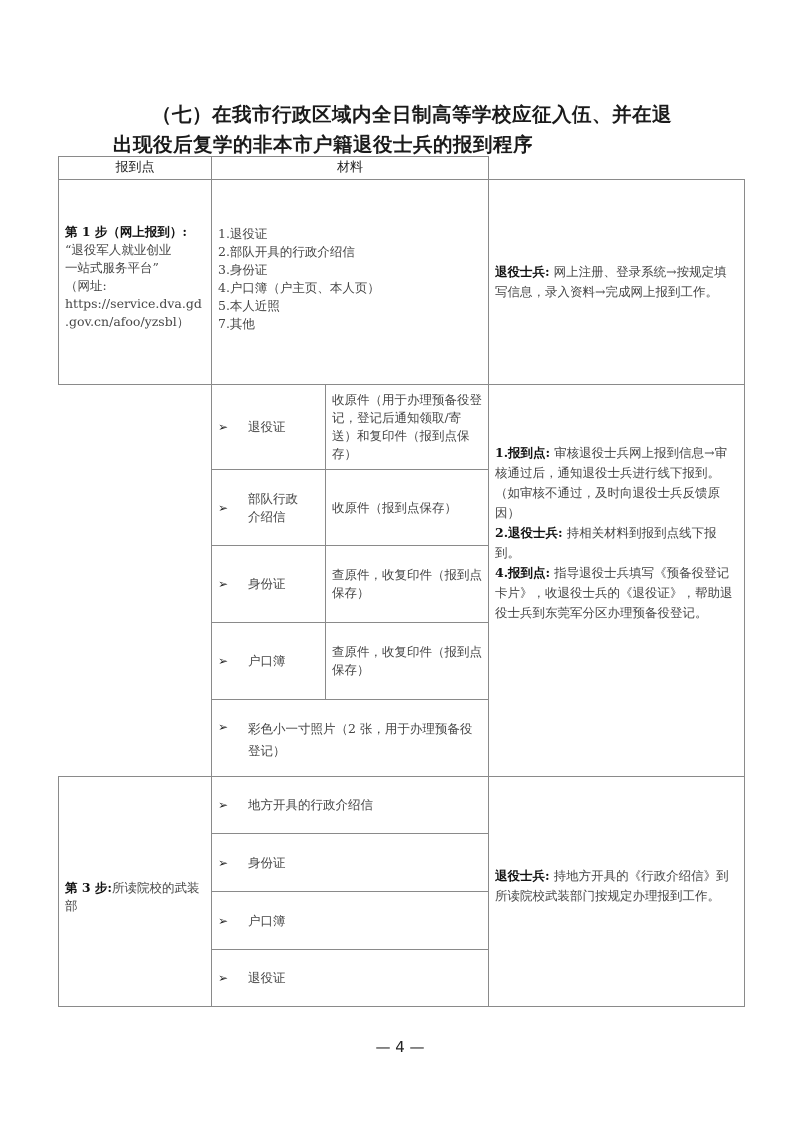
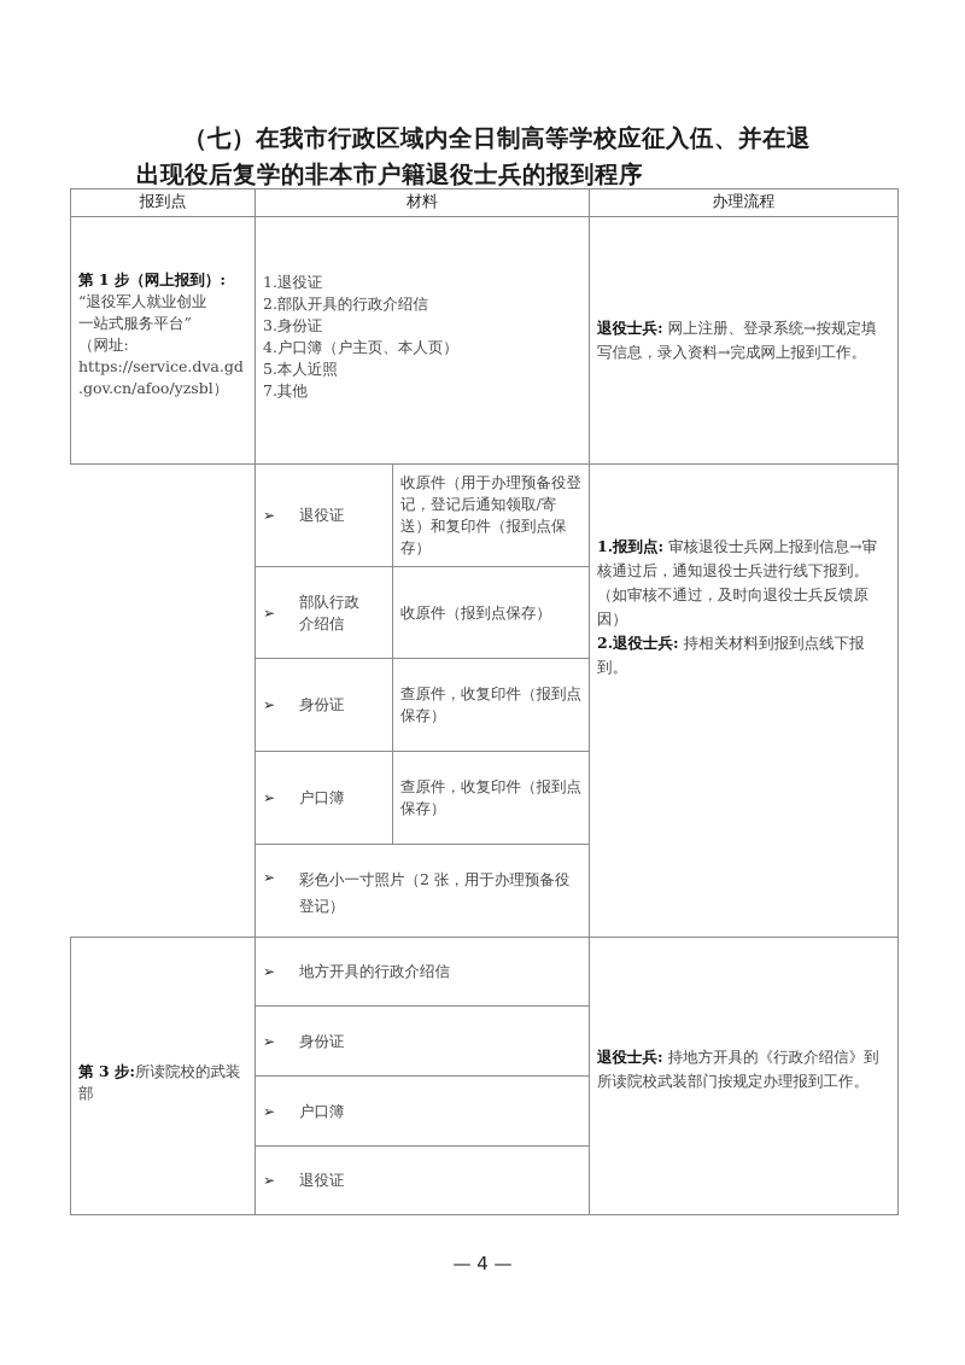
  （七）在我市行政区域内全日制高等学校应征入伍、并在退
  出现役后复学的非本市户籍退役士兵的报到程序
  报到点
  材料
+ 办理流程
  第 1 步（网上报到）:
  “退役军人就业创业
  一站式服务平台”
  （网址:
  https://service.dva.gd
  .gov.cn/afoo/yzsbl）
  1.退役证
  2.部队开具的行政介绍信
  3.身份证
  4.户口簿（户主页、本人页）
  5.本人近照
  7.其他
  退役士兵: 网上注册、登录系统→按规定填写信息，录入资料→完成网上报到工作。
  ➢
  退役证
  收原件（用于办理预备役登记，登记后通知领取/寄送）和复印件（报到点保存）
  ➢
  部队行政介绍信
  收原件（报到点保存）
  ➢
  身份证
  查原件，收复印件（报到点保存）
  ➢
  户口簿
  查原件，收复印件（报到点保存）
  ➢
  彩色小一寸照片（2 张，用于办理预备役登记）
  1.报到点: 审核退役士兵网上报到信息→审核通过后，通知退役士兵进行线下报到。（如审核不通过，及时向退役士兵反馈原因）
  2.退役士兵: 持相关材料到报到点线下报到。
- 4.报到点: 指导退役士兵填写《预备役登记卡片》，收退役士兵的《退役证》，帮助退役士兵到东莞军分区办理预备役登记。
  第 3 步:所读院校的武装部
  ➢
  地方开具的行政介绍信
  ➢
  身份证
  ➢
  户口簿
  ➢
  退役证
  退役士兵: 持地方开具的《行政介绍信》到所读院校武装部门按规定办理报到工作。
  — 4 —
